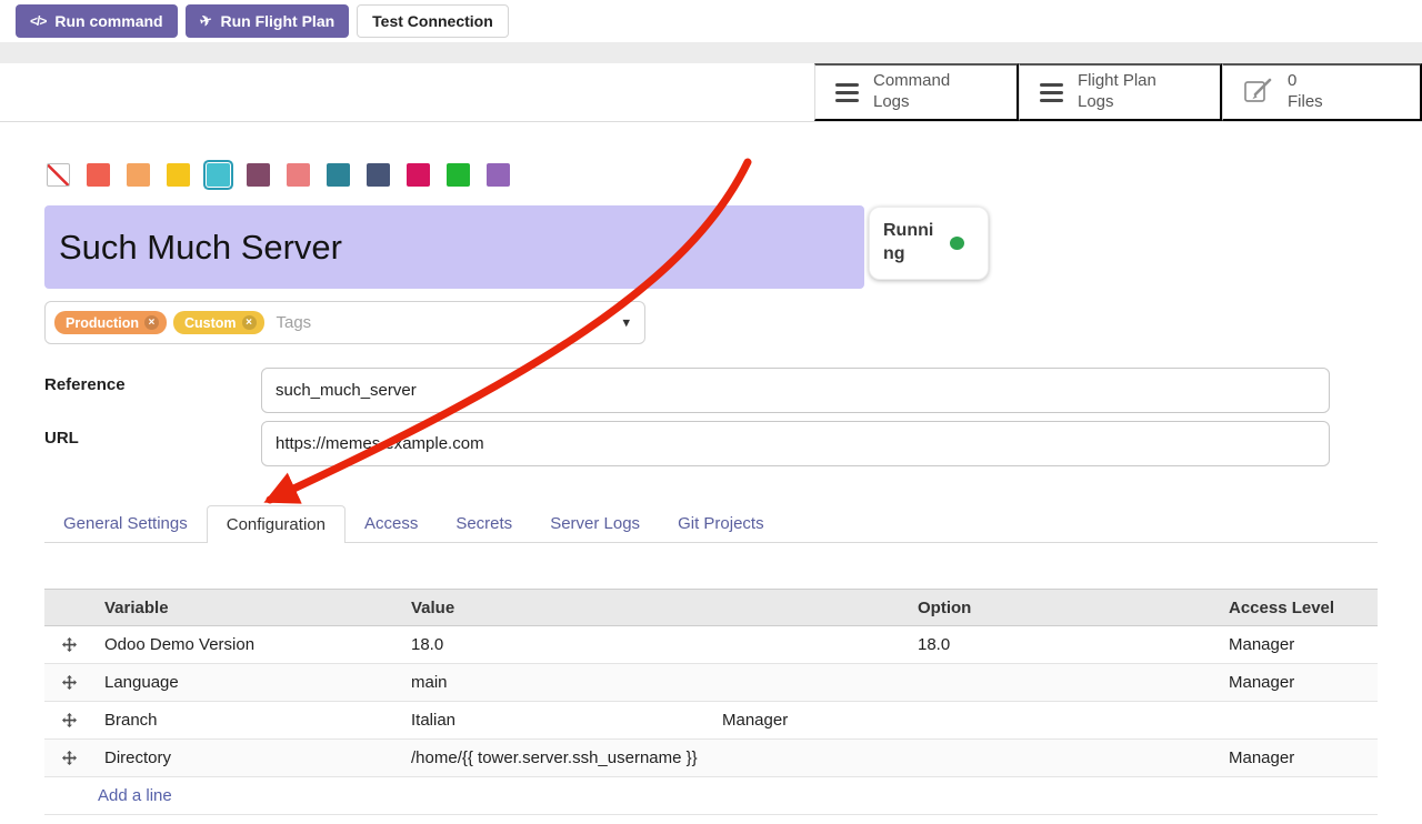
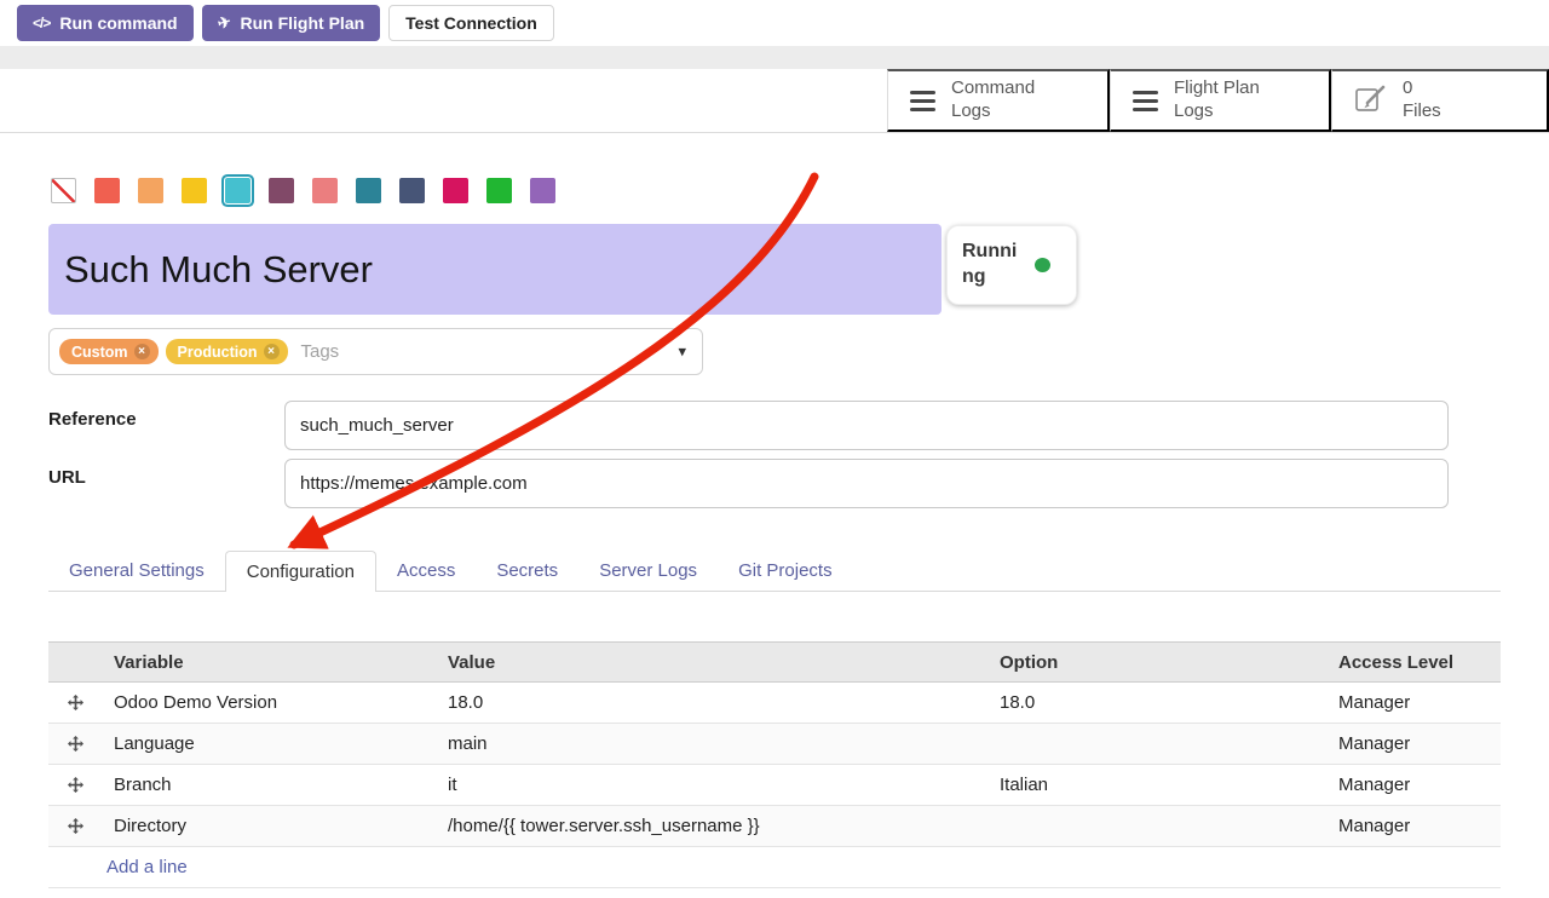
  </>
  Run command
  Run Flight Plan
  Test Connection
  Command Logs
  Flight Plan Logs
  0
  Files
  Such Much Server
  Running
- Production
+ Custom
  ×
- Custom
+ Production
  ×
  Tags
  ▾
  Reference
  such_much_server
  URL
  https://memesxample.com
  General Settings
  Configuration
  Access
  Secrets
  Server Logs
  Git Projects
  Variable
  Value
  Option
  Access Level
  Odoo Demo Version
  18.0
  18.0
  Manager
  Language
  main
  Manager
  Branch
+ it
  Italian
  Manager
  Directory
  /home/{{ tower.server.ssh_username }}
  Manager
  Add a line
